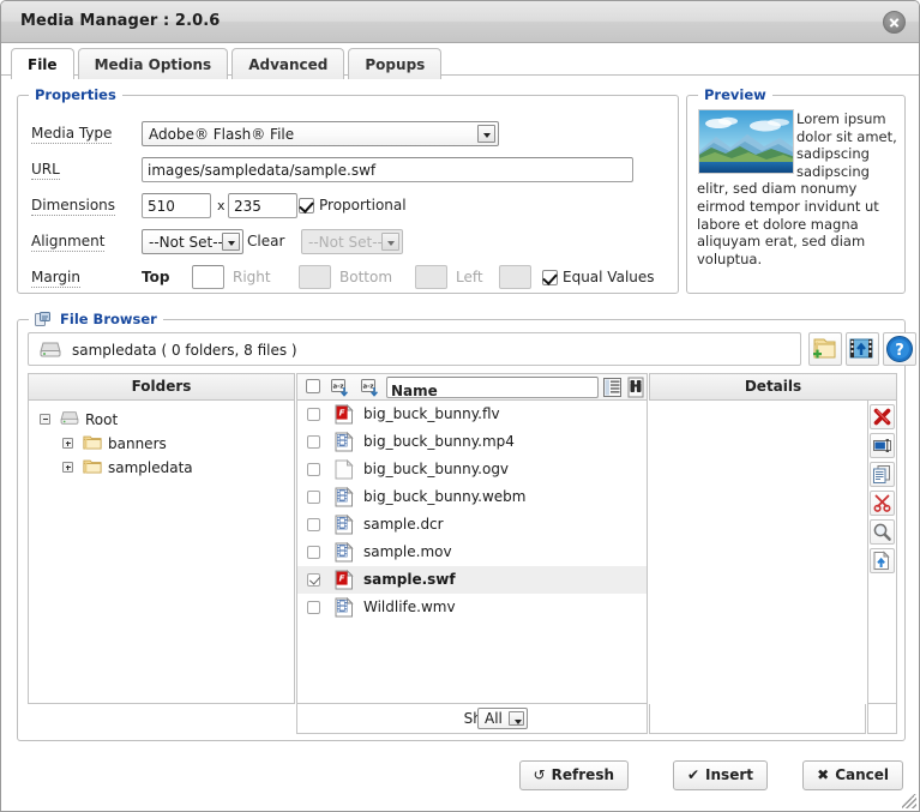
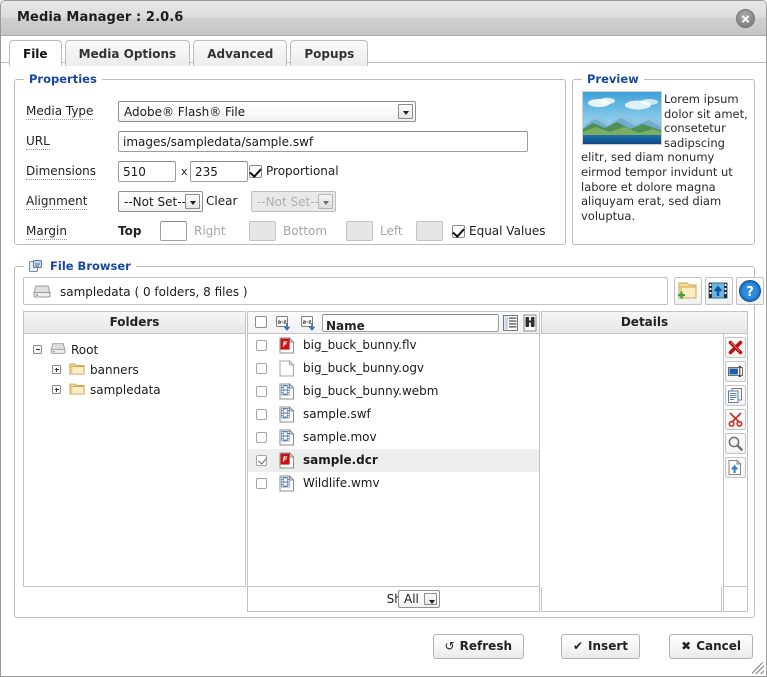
  Media Manager : 2.0.6
  File
  Media Options
  Advanced
  Popups
  Properties
  Media Type
  Adobe® Flash® File
  URL
  images/sampledata/sample.swf
  Dimensions
  510
  x
  235
  Proportional
  Alignment
  --Not Set--
  Clear
  --Not Set--
  Margin
  Top
  Right
  Bottom
  Left
  Equal Values
  Preview
- Lorem ipsum dolor sit amet, sadipscing sadipscing elitr, sed diam nonumy eirmod tempor invidunt ut labore et dolore magna aliquyam erat, sed diam voluptua.
+ Lorem ipsum dolor sit amet, consetetur sadipscing elitr, sed diam nonumy eirmod tempor invidunt ut labore et dolore magna aliquyam erat, sed diam voluptua.
  File Browser
  sampledata ( 0 folders, 8 files )
  ?
  Folders
  Name
  Details
  Root
  banners
  sampledata
  F
  big_buck_bunny.flv
- big_buck_bunny.mp4
  big_buck_bunny.ogv
  big_buck_bunny.webm
- sample.dcr
+ sample.swf
  sample.mov
  F
- sample.swf
+ sample.dcr
  Wildlife.wmv
  All
  ↺ Refresh
  ✔ Insert
  ✖ Cancel
